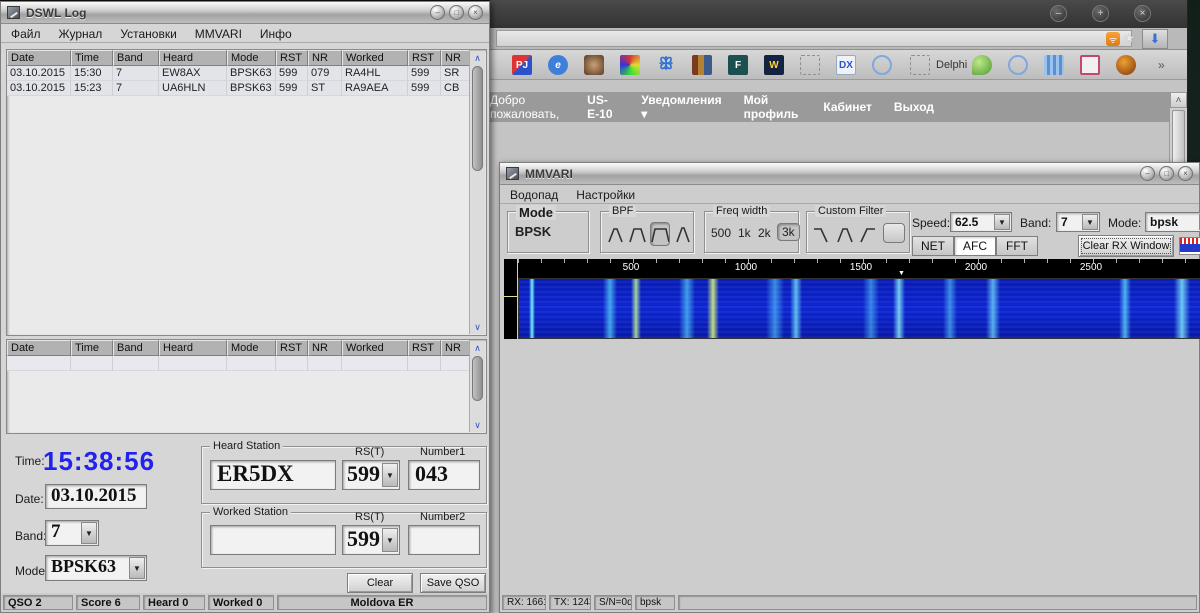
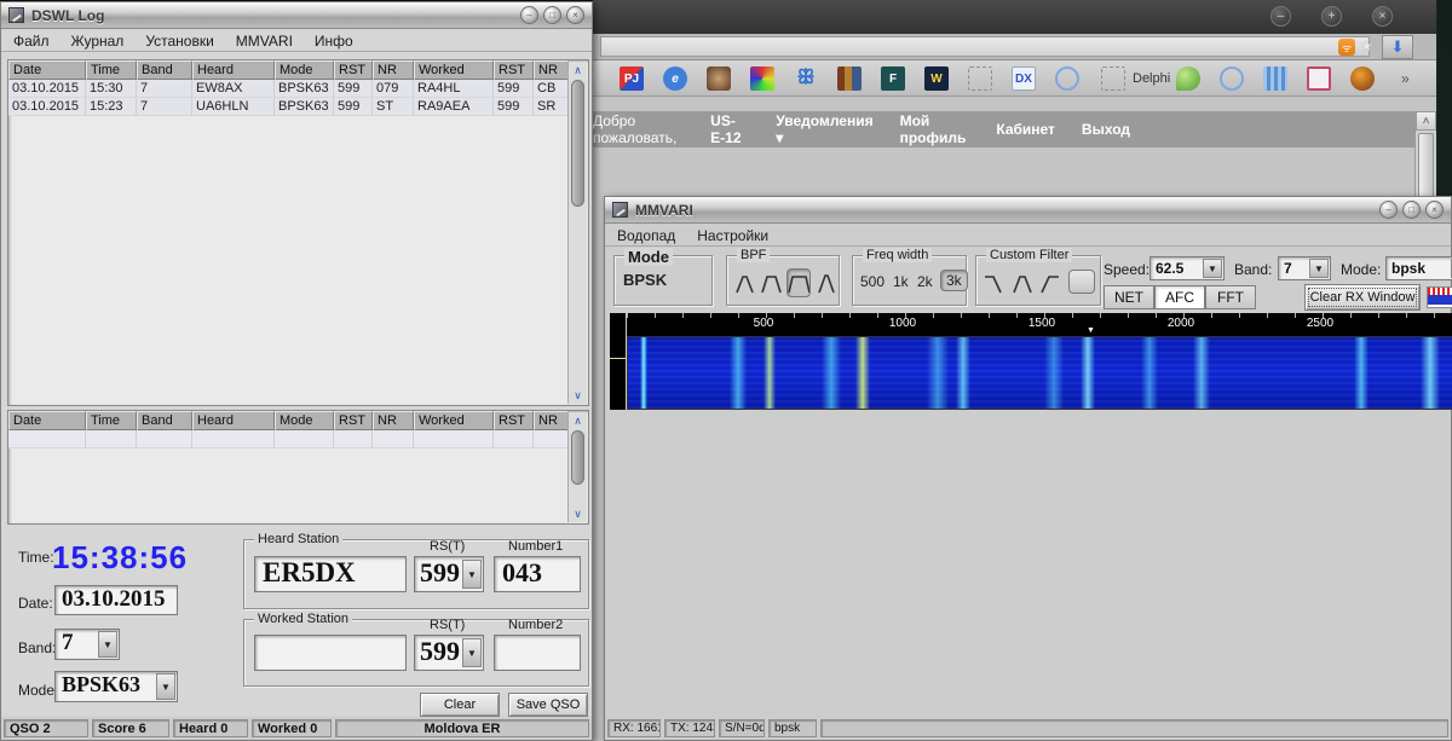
  –
  +
  ×
  ᯤ
  ★
  ⬇
  PJ
  e
  ꕥ
  F
  W
  DX
  Delphi
  »
  Добро пожаловать,
- US-E-10
+ US-E-12
  Уведомления ▾
  Мой профиль
  Кабинет
  Выход
  ˄
  MMVARI
  –
  □
  ×
  Водопад
  Настройки
  Mode
  BPSK
  BPF
  Freq width
  500
  1k
  2k
  3k
  Custom Filter
  Speed:
  62.5
  ▼
  Band:
  7
  ▼
  Mode:
  bpsk
  NET
  AFC
  FFT
  Clear RX Window
  500
  1000
  1500
  2000
  2500
  RX: 1661
  S/N=0d
  bpsk
  DSWL Log
  –
  □
  ×
  Файл
  Журнал
  Установки
  MMVARI
  Инфо
  Date
  Time
  Band
  Heard
  Mode
  RST
  NR
  Worked
  RST
  NR
  03.10.2015
  15:30
  7
  EW8AX
  BPSK63
  599
  079
  RA4HL
  599
- SR
+ CB
  03.10.2015
  15:23
  7
  UA6HLN
  BPSK63
  599
  ST
  RA9AEA
  599
- CB
+ SR
  ∧
  ∨
  Date
  Time
  Band
  Heard
  Mode
  RST
  NR
  Worked
  RST
  NR
  ∧
  ∨
  Time:
  15:38:56
  Date:
  03.10.2015
  Band
  7
  ▼
  Mode
  BPSK63
  ▼
  Heard Station
  ER5DX
  RS(T)
  599
  ▼
  Number1
  043
  Worked Station
  RS(T)
  599
  ▼
  Number2
  Clear
  Save QSO
  QSO 2
  Score 6
  Heard 0
  Worked 0
  Moldova ER
